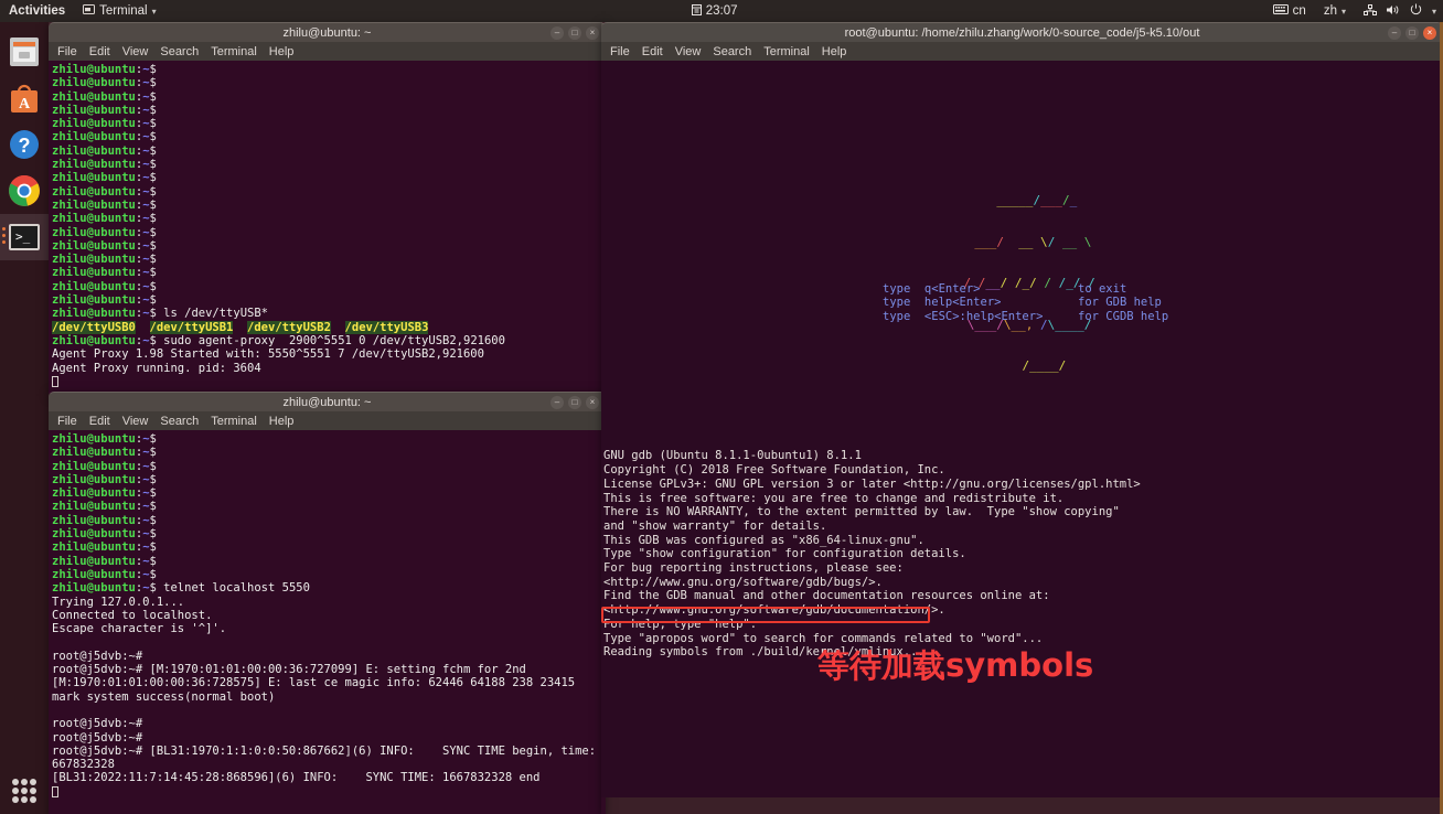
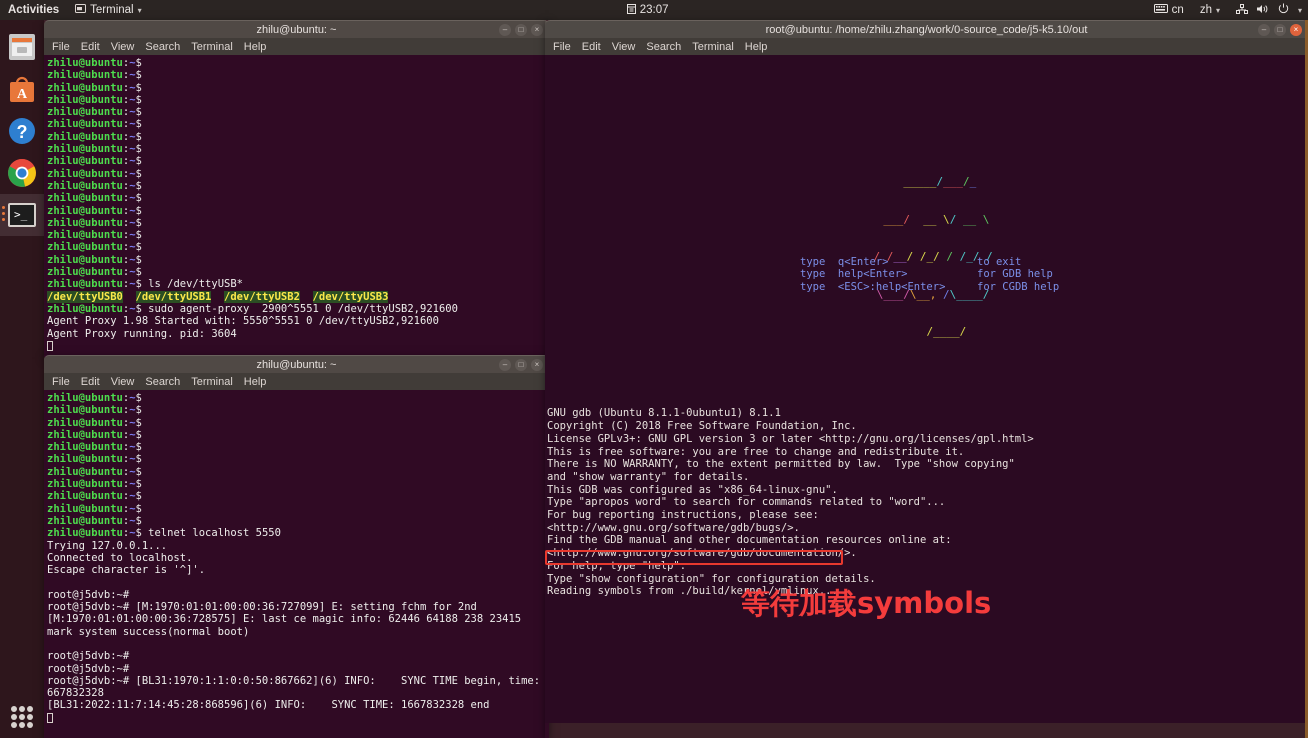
  Activities
  Terminal
  ▾
  23:07
  cn
  zh
  ▾
  ▾
  A
  ?
  >_
  zhilu@ubuntu: ~
  –
  □
  ×
  File
  Edit
  View
  Search
  Terminal
  Help
  zhilu@ubuntu:~$
  zhilu@ubuntu:~$
  zhilu@ubuntu:~$
  zhilu@ubuntu:~$
  zhilu@ubuntu:~$
  zhilu@ubuntu:~$
  zhilu@ubuntu:~$
  zhilu@ubuntu:~$
  zhilu@ubuntu:~$
  zhilu@ubuntu:~$
  zhilu@ubuntu:~$
  zhilu@ubuntu:~$
  zhilu@ubuntu:~$
  zhilu@ubuntu:~$
  zhilu@ubuntu:~$
  zhilu@ubuntu:~$
  zhilu@ubuntu:~$
  zhilu@ubuntu:~$
  zhilu@ubuntu:~$ ls /dev/ttyUSB*
  /dev/ttyUSB0 /dev/ttyUSB1 /dev/ttyUSB2 /dev/ttyUSB3
  zhilu@ubuntu:~$ sudo agent-proxy 2900^5551 0 /dev/ttyUSB2,921600
- Agent Proxy 1.98 Started with: 5550^5551 7 /dev/ttyUSB2,921600
+ Agent Proxy 1.98 Started with: 5550^5551 0 /dev/ttyUSB2,921600
  Agent Proxy running. pid: 3604
  zhilu@ubuntu: ~
  –
  □
  ×
  File
  Edit
  View
  Search
  Terminal
  Help
  zhilu@ubuntu:~$
  zhilu@ubuntu:~$
  zhilu@ubuntu:~$
  zhilu@ubuntu:~$
  zhilu@ubuntu:~$
  zhilu@ubuntu:~$
  zhilu@ubuntu:~$
  zhilu@ubuntu:~$
  zhilu@ubuntu:~$
  zhilu@ubuntu:~$
  zhilu@ubuntu:~$
  zhilu@ubuntu:~$ telnet localhost 5550
  Trying 127.0.0.1...
  Connected to localhost.
  Escape character is '^]'.
  root@j5dvb:~#
  root@j5dvb:~# [M:1970:01:01:00:00:36:727099] E: setting fchm for 2nd
  [M:1970:01:01:00:00:36:728575] E: last ce magic info: 62446 64188 238 23415
  mark system success(normal boot)
  root@j5dvb:~#
  root@j5dvb:~#
  root@j5dvb:~# [BL31:1970:1:1:0:0:50:867662](6) INFO: SYNC TIME begin, time:
  667832328
  [BL31:2022:11:7:14:45:28:868596](6) INFO: SYNC TIME: 1667832328 end
  root@ubuntu: /home/zhilu.zhang/work/0-source_code/j5-k5.10/out
  –
  □
  ×
  File
  Edit
  View
  Search
  Terminal
  Help
  _____/___/_
  ___/ __ \/ __ \
  / /__/ /_/ / /_/ /
  \___/\__, /\____/
  /____/
  type q<Enter> to exit
  type help<Enter> for GDB help
  type <ESC>:help<Enter> for CGDB help
  GNU gdb (Ubuntu 8.1.1-0ubuntu1) 8.1.1
  Copyright (C) 2018 Free Software Foundation, Inc.
  License GPLv3+: GNU GPL version 3 or later <http://gnu.org/licenses/gpl.html>
  This is free software: you are free to change and redistribute it.
  There is NO WARRANTY, to the extent permitted by law. Type "show copying"
  and "show warranty" for details.
  This GDB was configured as "x86_64-linux-gnu".
- Type "show configuration" for configuration details.
+ Type "apropos word" to search for commands related to "word"...
  For bug reporting instructions, please see:
  <http://www.gnu.org/software/gdb/bugs/>.
  Find the GDB manual and other documentation resources online at:
  <http://www.gnu.org/software/gdb/documentation/>.
  For help, type "help".
- Type "apropos word" to search for commands related to "word"...
+ Type "show configuration" for configuration details.
  Reading symbols from ./build/kernel/vmlinux...
  等待加载symbols
